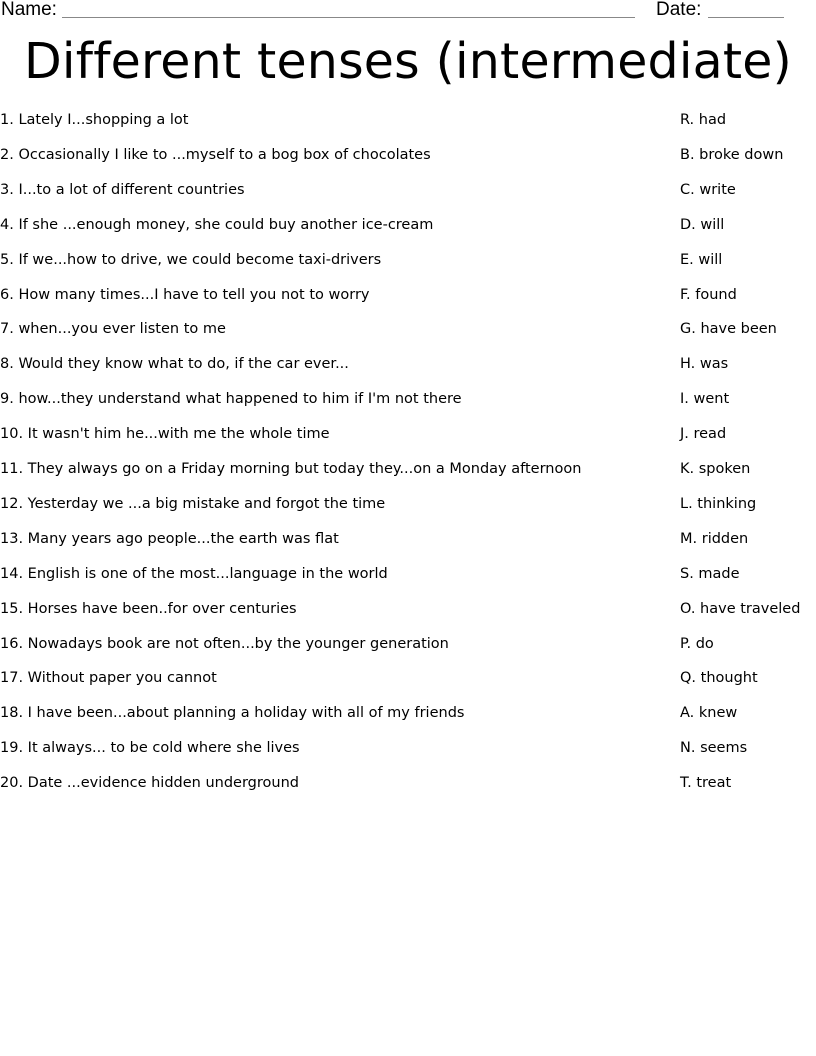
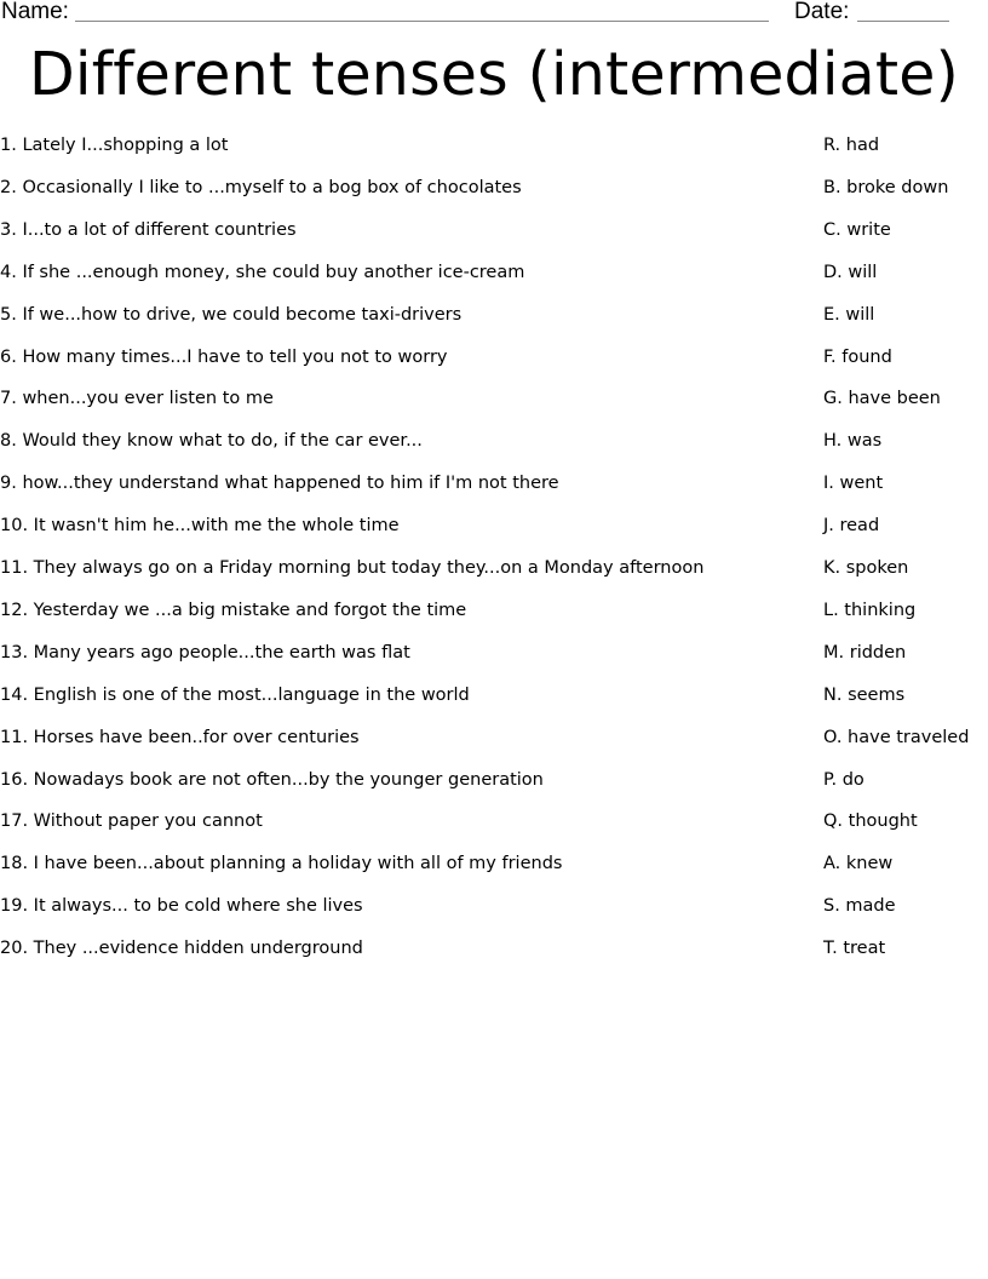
  Name:
  Date:
  Different tenses (intermediate)
  1. Lately I...shopping a lot
  R. had
  2. Occasionally I like to ...myself to a bog box of chocolates
  B. broke down
  3. I...to a lot of different countries
  C. write
  4. If she ...enough money, she could buy another ice-cream
  D. will
  5. If we...how to drive, we could become taxi-drivers
  E. will
  6. How many times...I have to tell you not to worry
  F. found
  7. when...you ever listen to me
  G. have been
  8. Would they know what to do, if the car ever...
  H. was
  9. how...they understand what happened to him if I'm not there
  I. went
  10. It wasn't him he...with me the whole time
  J. read
  11. They always go on a Friday morning but today they...on a Monday afternoon
  K. spoken
  12. Yesterday we ...a big mistake and forgot the time
  L. thinking
  13. Many years ago people...the earth was flat
  M. ridden
  14. English is one of the most...language in the world
- S. made
+ N. seems
- 15. Horses have been..for over centuries
+ 11. Horses have been..for over centuries
  O. have traveled
  16. Nowadays book are not often...by the younger generation
  P. do
  17. Without paper you cannot
  Q. thought
  18. I have been...about planning a holiday with all of my friends
  A. knew
  19. It always... to be cold where she lives
- N. seems
+ S. made
- 20. Date ...evidence hidden underground
+ 20. They ...evidence hidden underground
  T. treat
